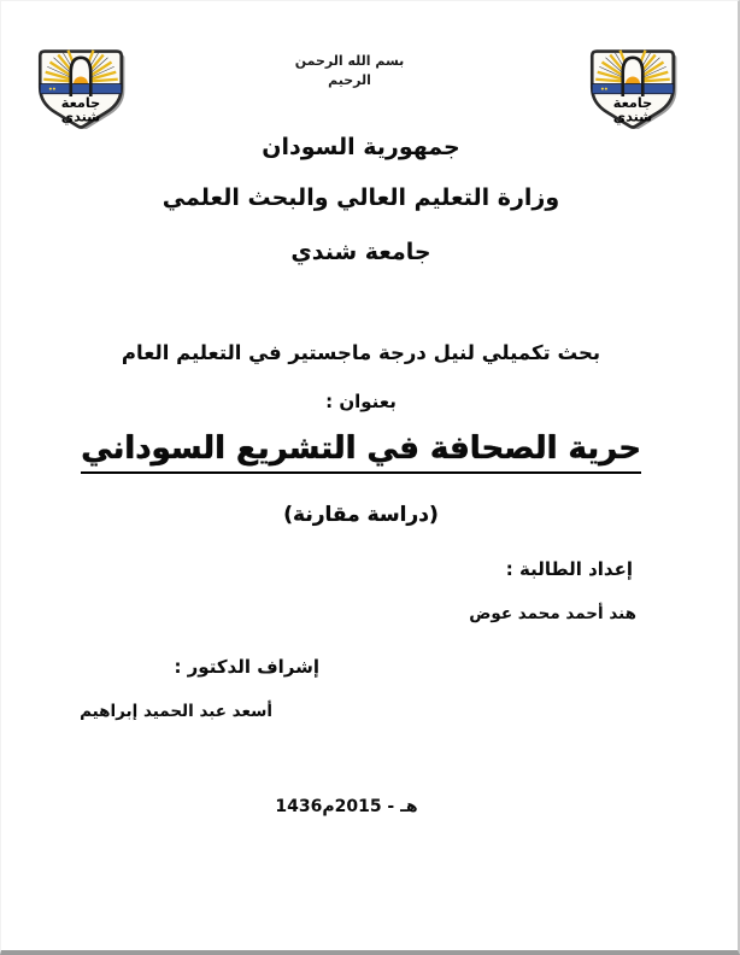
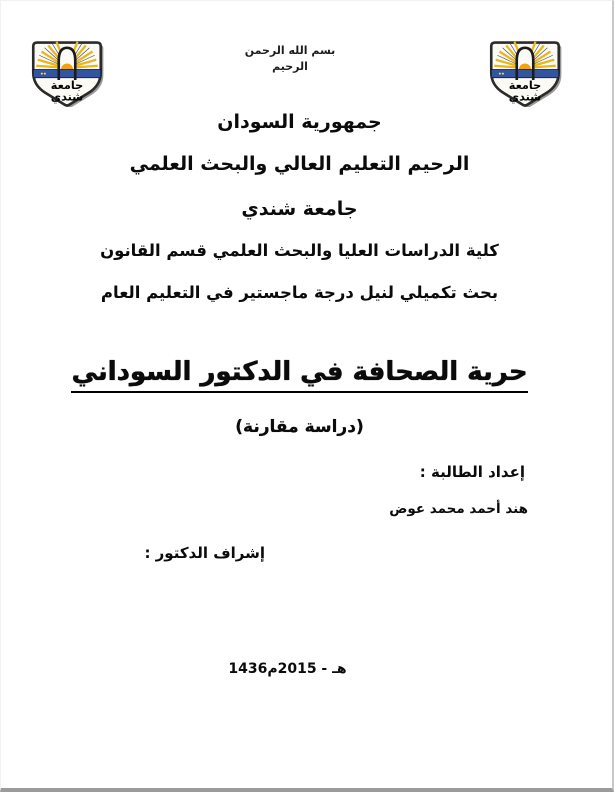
  جامعة
  شندي
  جامعة
  شندي
  بسم الله الرحمن الرحيم
  جمهورية السودان
- وزارة التعليم العالي والبحث العلمي
+ الرحيم التعليم العالي والبحث العلمي
  جامعة شندي
+ كلية الدراسات العليا والبحث العلمي قسم القانون
  بحث تكميلي لنيل درجة ماجستير في التعليم العام
- بعنوان :
- حرية الصحافة في التشريع السوداني
+ حرية الصحافة في الدكتور السوداني
  (دراسة مقارنة)
  إعداد الطالبة :
  هند أحمد محمد عوض
  إشراف الدكتور :
- أسعد عبد الحميد إبراهيم
  1436هـ - 2015م
